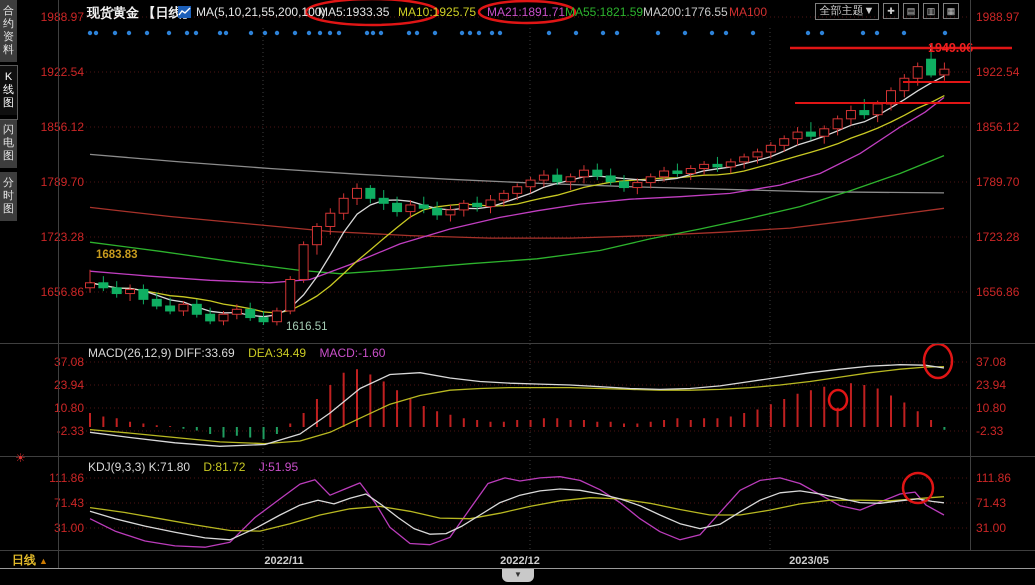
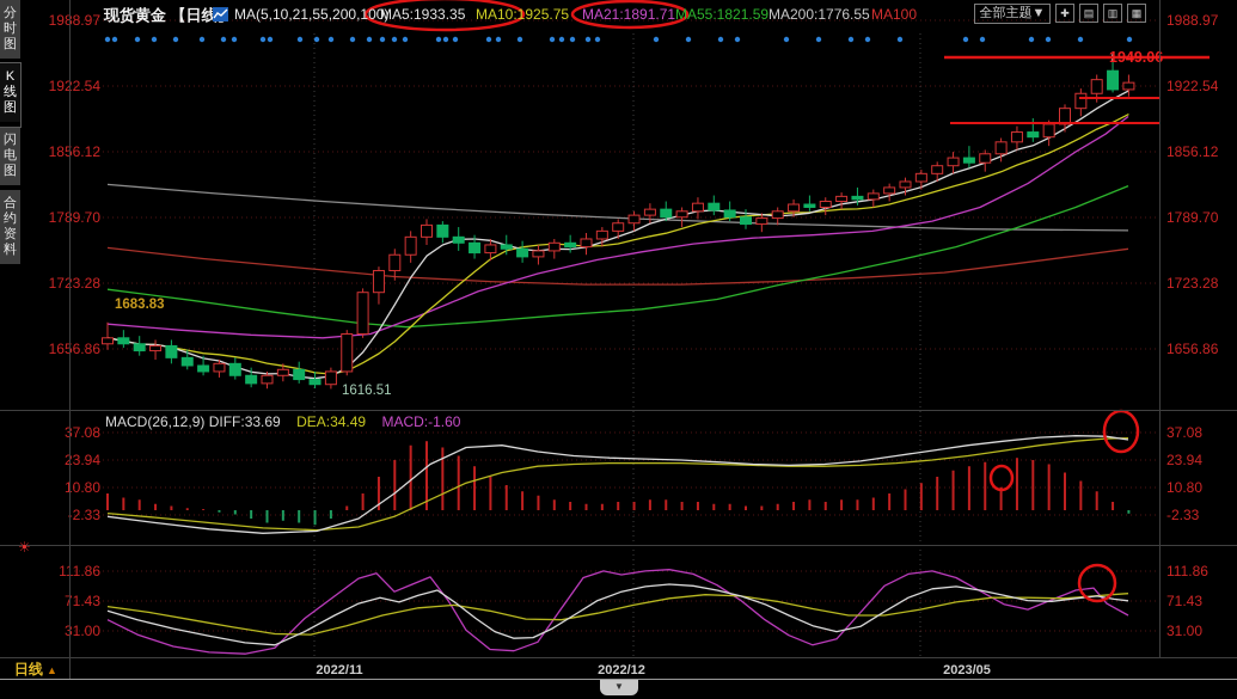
  198.97
  1988.97
  192.54
  1922.54
  186.12
  1856.12
  179.70
  1789.70
  173.28
  1723.28
  166.86
  1656.86
  7.08
  37.08
  3.94
  23.94
  0.80
  10.80
  2.33
  -2.33
  11.86
  111.86
  1.43
  71.43
  1.00
  31.00
  2022/11
  2022/12
  2023/05
  1683.83
  1616.51
  1949.0
- 合约资料
+ 分时图
  K线图
  闪电图
- 分时图
+ 合约资料
  现货黄金 【日线
  MA(5,10,21,55,200,100)
  MA5:1933.35
  MA10:1925.75
  MA21:1891.71
  MA55:1821.59
  MA200:1776.55
  MA100
  全部主题▼
  ✚
  ▤
  ▥
  ▦
  MACD(26,12,9) DIFF:33.69 DEA:34.49 MACD:-1.60
- KDJ(9,3,3) K:71.80 D:81.72 J:51.95
  ☀
  日线 ▲
  ▼
